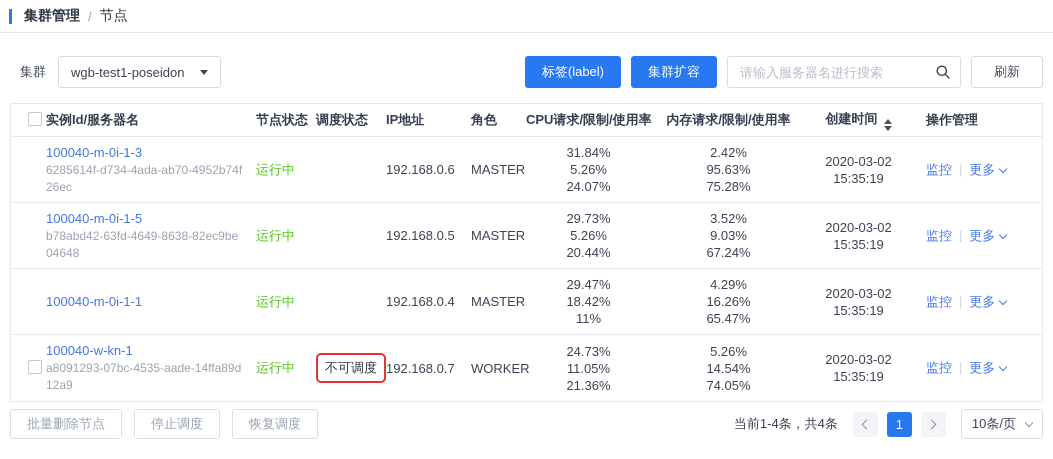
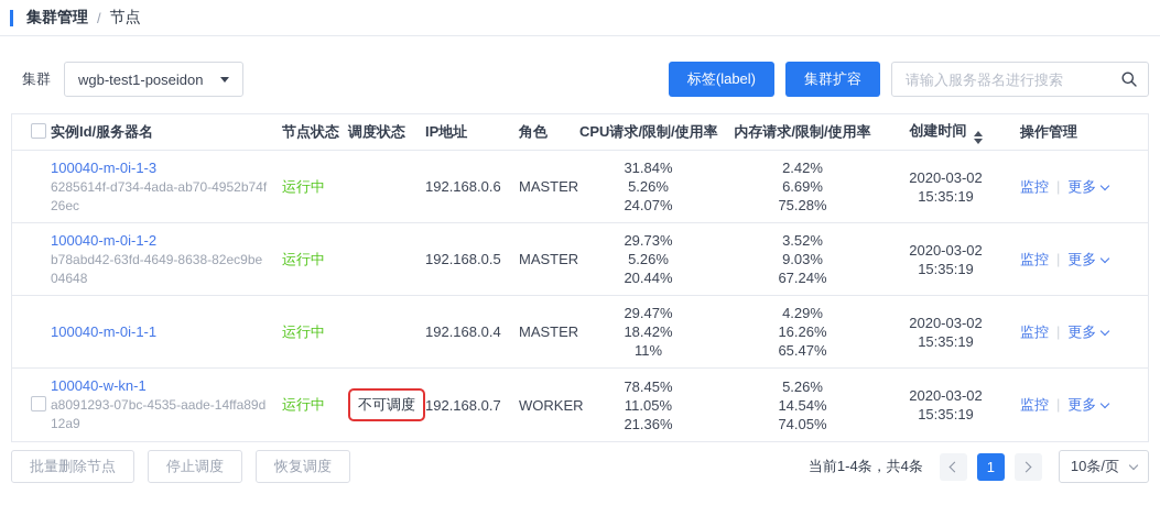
  集群管理
  /
  节点
  集群
  wgb-test1-poseidon
  标签(label)
  集群扩容
  请输入服务器名进行搜索
- 刷新
  实例Id/服务器名
  节点状态
  调度状态
  IP地址
  角色
  CPU请求/限制/使用率
  内存请求/限制/使用率
  创建时间
  操作管理
  100040-m-0i-1-3
  6285614f-d734-4ada-ab70-4952b74f26ec
  运行中
  192.168.0.6
  MASTER
  31.84%
  5.26%
  24.07%
  2.42%
- 95.63%
+ 6.69%
  75.28%
  2020-03-02
  15:35:19
  监控 | 更多
- 100040-m-0i-1-5
+ 100040-m-0i-1-2
  b78abd42-63fd-4649-8638-82ec9be04648
  运行中
  192.168.0.5
  MASTER
  29.73%
  5.26%
  20.44%
  3.52%
  9.03%
  67.24%
  2020-03-02
  15:35:19
  监控 | 更多
  100040-m-0i-1-1
  运行中
  192.168.0.4
  MASTER
  29.47%
  18.42%
  11%
  4.29%
  16.26%
  65.47%
  2020-03-02
  15:35:19
  监控 | 更多
  100040-w-kn-1
  a8091293-07bc-4535-aade-14ffa89d12a9
  运行中
  不可调度
  192.168.0.7
  WORKER
- 24.73%
+ 78.45%
  11.05%
  21.36%
  5.26%
  14.54%
  74.05%
  2020-03-02
  15:35:19
  监控 | 更多
  批量删除节点
  停止调度
  恢复调度
  当前1-4条，共4条
  1
  10条/页
